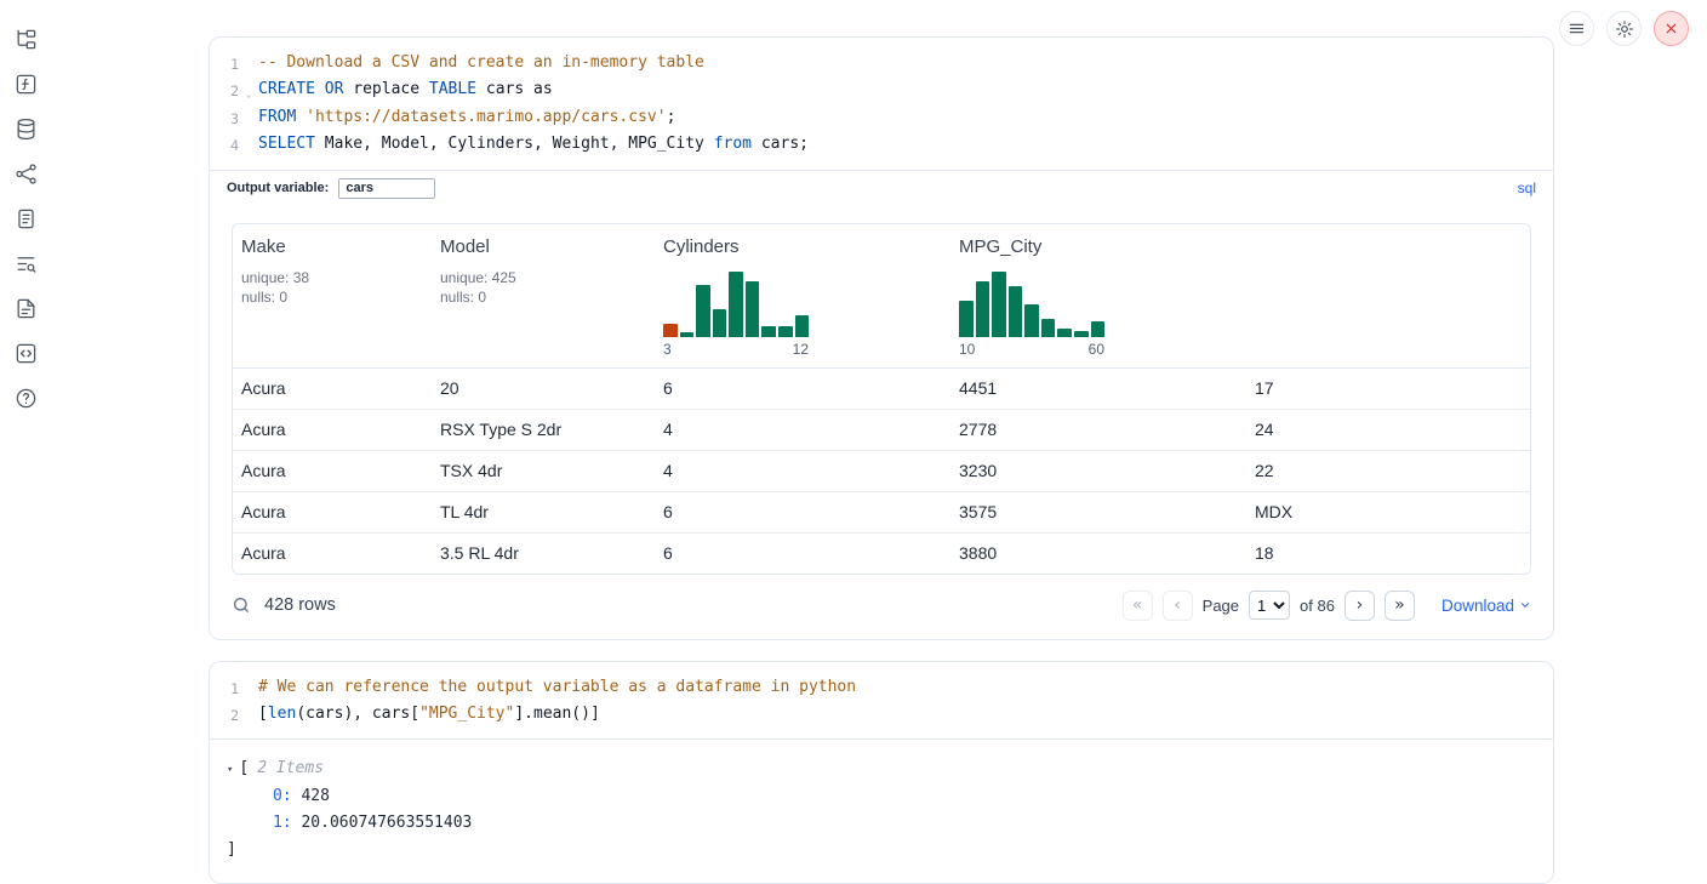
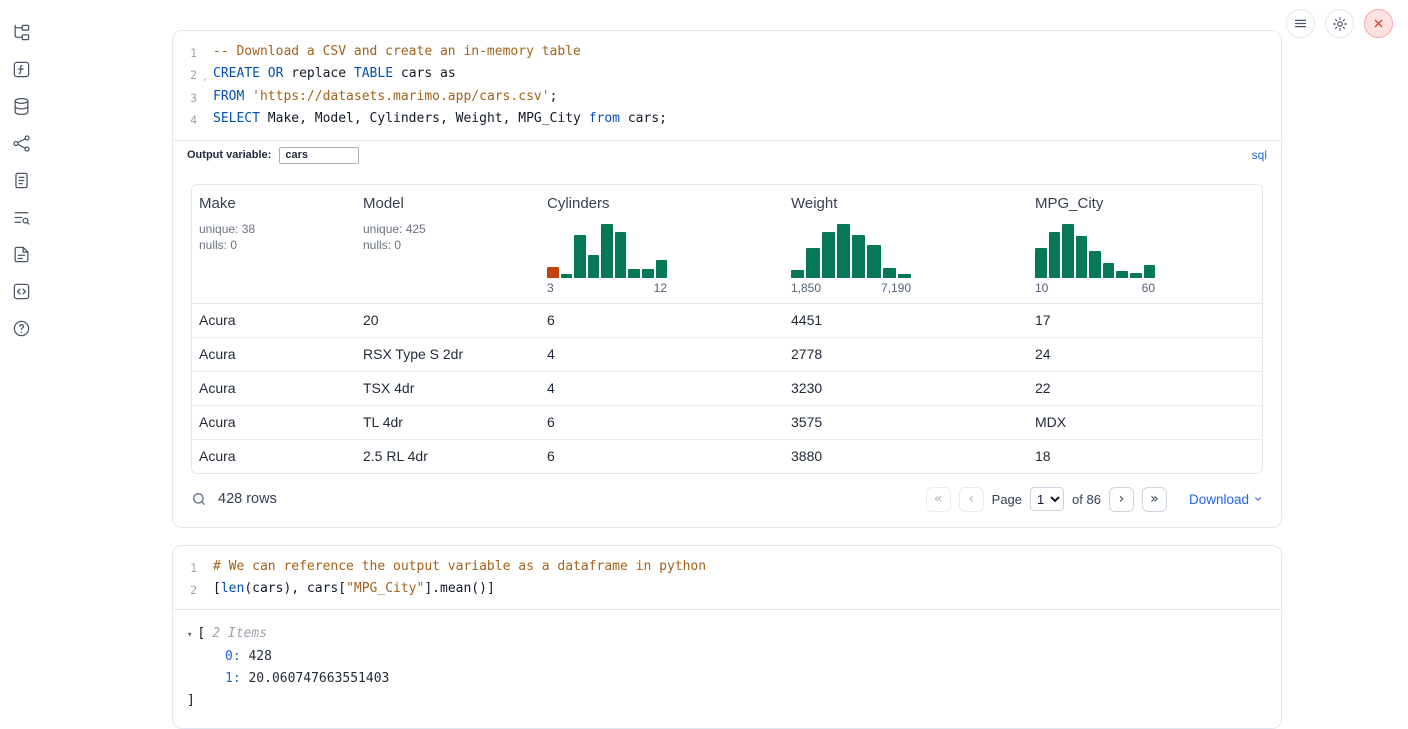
  1
  -- Download a CSV and create an in-memory table
  2
  ⌄
  CREATE OR replace TABLE cars as
  3
  FROM 'https://datasets.marimo.app/cars.csv';
  4
  SELECT Make, Model, Cylinders, Weight, MPG_City from cars;
  Output variable:
  cars
  sql
  Make
  unique: 38
  nulls: 0
  Model
  unique: 425
  nulls: 0
  Cylinders
  3
  12
+ Weight
+ 1,850
+ 7,190
  MPG_City
  10
  60
  Acura
  20
  6
  4451
  17
  Acura
  RSX Type S 2dr
  4
  2778
  24
  Acura
  TSX 4dr
  4
  3230
  22
  Acura
  TL 4dr
  6
  3575
  MDX
  Acura
- 3.5 RL 4dr
+ 2.5 RL 4dr
  6
  3880
  18
  428 rows
  «
  ‹
  Page
  1
  of 86
  ›
  »
  Download
  1
  # We can reference the output variable as a dataframe in python
  2
  [len(cars), cars["MPG_City"].mean()]
  ▾
  [
  2 Items
  0: 428
  1: 20.060747663551403
  ]
